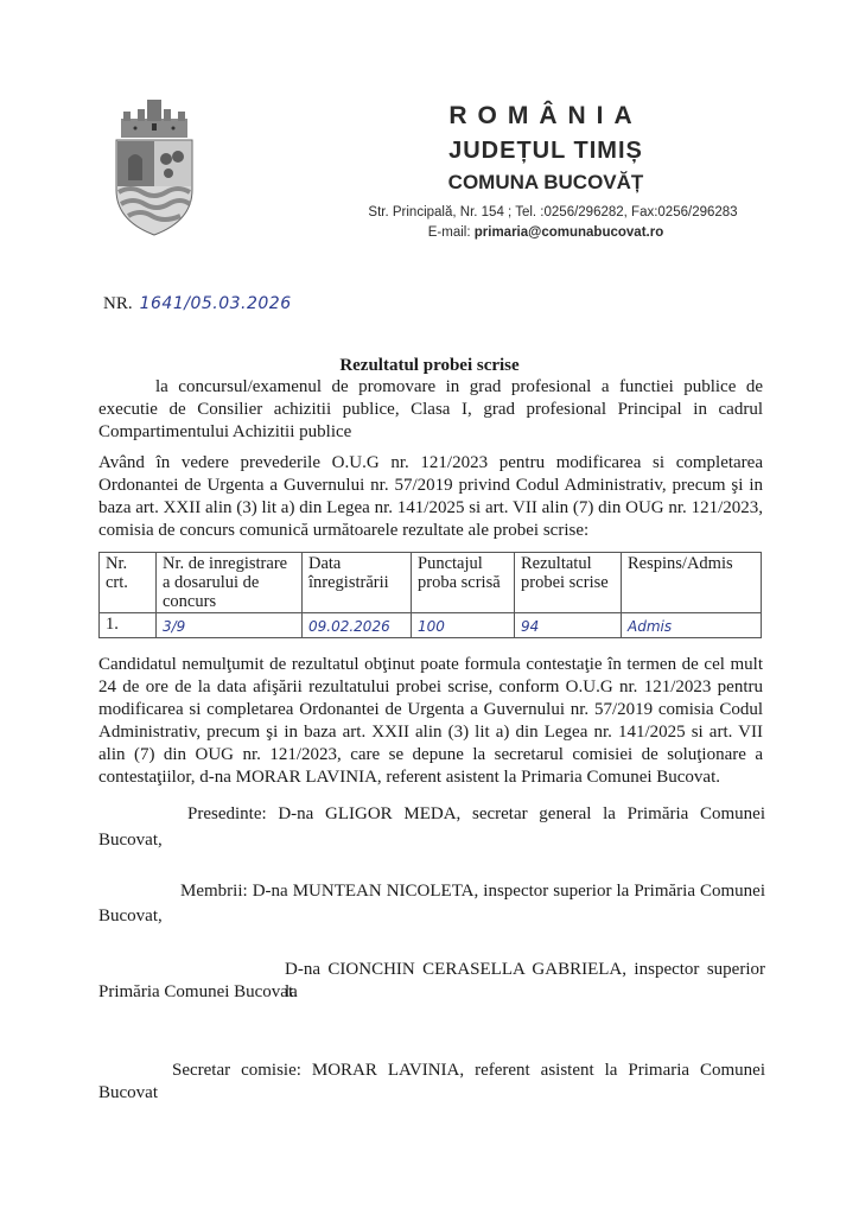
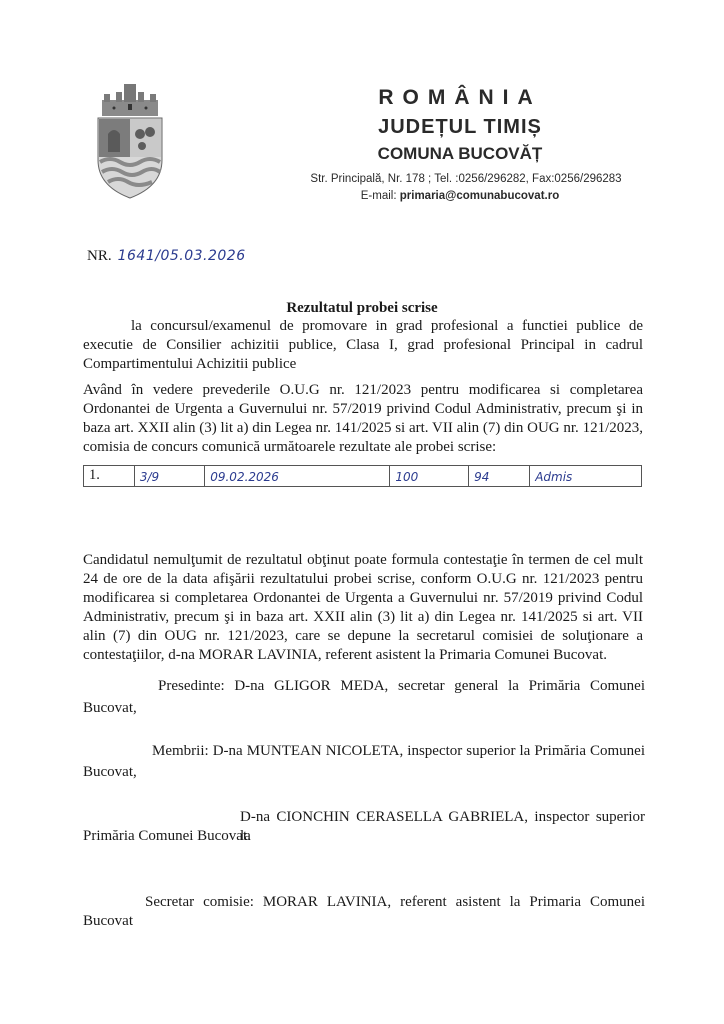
  ROMÂNIA
  JUDEȚUL TIMIȘ
  COMUNA BUCOVĂȚ
- Str. Principală, Nr. 154 ; Tel. :0256/296282, Fax:0256/296283
+ Str. Principală, Nr. 178 ; Tel. :0256/296282, Fax:0256/296283
  E-mail: primaria@comunabucovat.ro
  NR. 1641/05.03.2026
  Rezultatul probei scrise
  la concursul/examenul de promovare in grad profesional a functiei publice de executie de Consilier achizitii publice, Clasa I, grad profesional Principal in cadrul Compartimentului Achizitii publice
  Având în vedere prevederile O.U.G nr. 121/2023 pentru modificarea si completarea Ordonantei de Urgenta a Guvernului nr. 57/2019 privind Codul Administrativ, precum şi in baza art. XXII alin (3) lit a) din Legea nr. 141/2025 si art. VII alin (7) din OUG nr. 121/2023, comisia de concurs comunică următoarele rezultate ale probei scrise:
- Nr. crt.	Nr. de inregistrare a dosarului de concurs	Data înregistrării	Punctajul proba scrisă	Rezultatul probei scrise	Respins/Admis
  1.	3/9	09.02.2026	100	94	Admis
- Candidatul nemulţumit de rezultatul obţinut poate formula contestaţie în termen de cel mult 24 de ore de la data afişării rezultatului probei scrise, conform O.U.G nr. 121/2023 pentru modificarea si completarea Ordonantei de Urgenta a Guvernului nr. 57/2019 comisia Codul Administrativ, precum şi in baza art. XXII alin (3) lit a) din Legea nr. 141/2025 si art. VII alin (7) din OUG nr. 121/2023, care se depune la secretarul comisiei de soluţionare a contestaţiilor, d-na MORAR LAVINIA, referent asistent la Primaria Comunei Bucovat.
+ Candidatul nemulţumit de rezultatul obţinut poate formula contestaţie în termen de cel mult 24 de ore de la data afişării rezultatului probei scrise, conform O.U.G nr. 121/2023 pentru modificarea si completarea Ordonantei de Urgenta a Guvernului nr. 57/2019 privind Codul Administrativ, precum şi in baza art. XXII alin (3) lit a) din Legea nr. 141/2025 si art. VII alin (7) din OUG nr. 121/2023, care se depune la secretarul comisiei de soluţionare a contestaţiilor, d-na MORAR LAVINIA, referent asistent la Primaria Comunei Bucovat.
  Presedinte: D-na GLIGOR MEDA, secretar general la Primăria Comunei
  Bucovat,
  Membrii: D-na MUNTEAN NICOLETA, inspector superior la Primăria Comunei
  Bucovat,
  D-na CIONCHIN CERASELLA GABRIELA, inspector superior la
  Primăria Comunei Bucovat.
  Secretar comisie: MORAR LAVINIA, referent asistent la Primaria Comunei
  Bucovat
